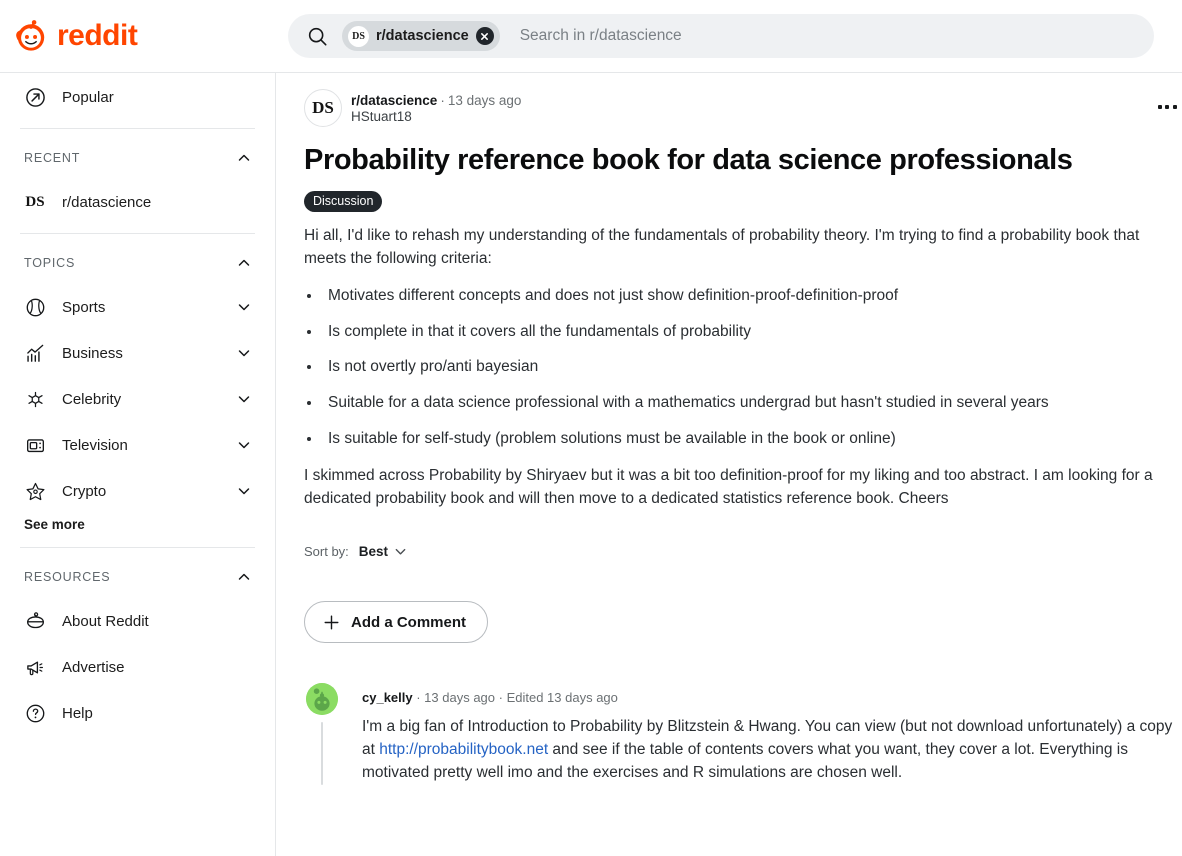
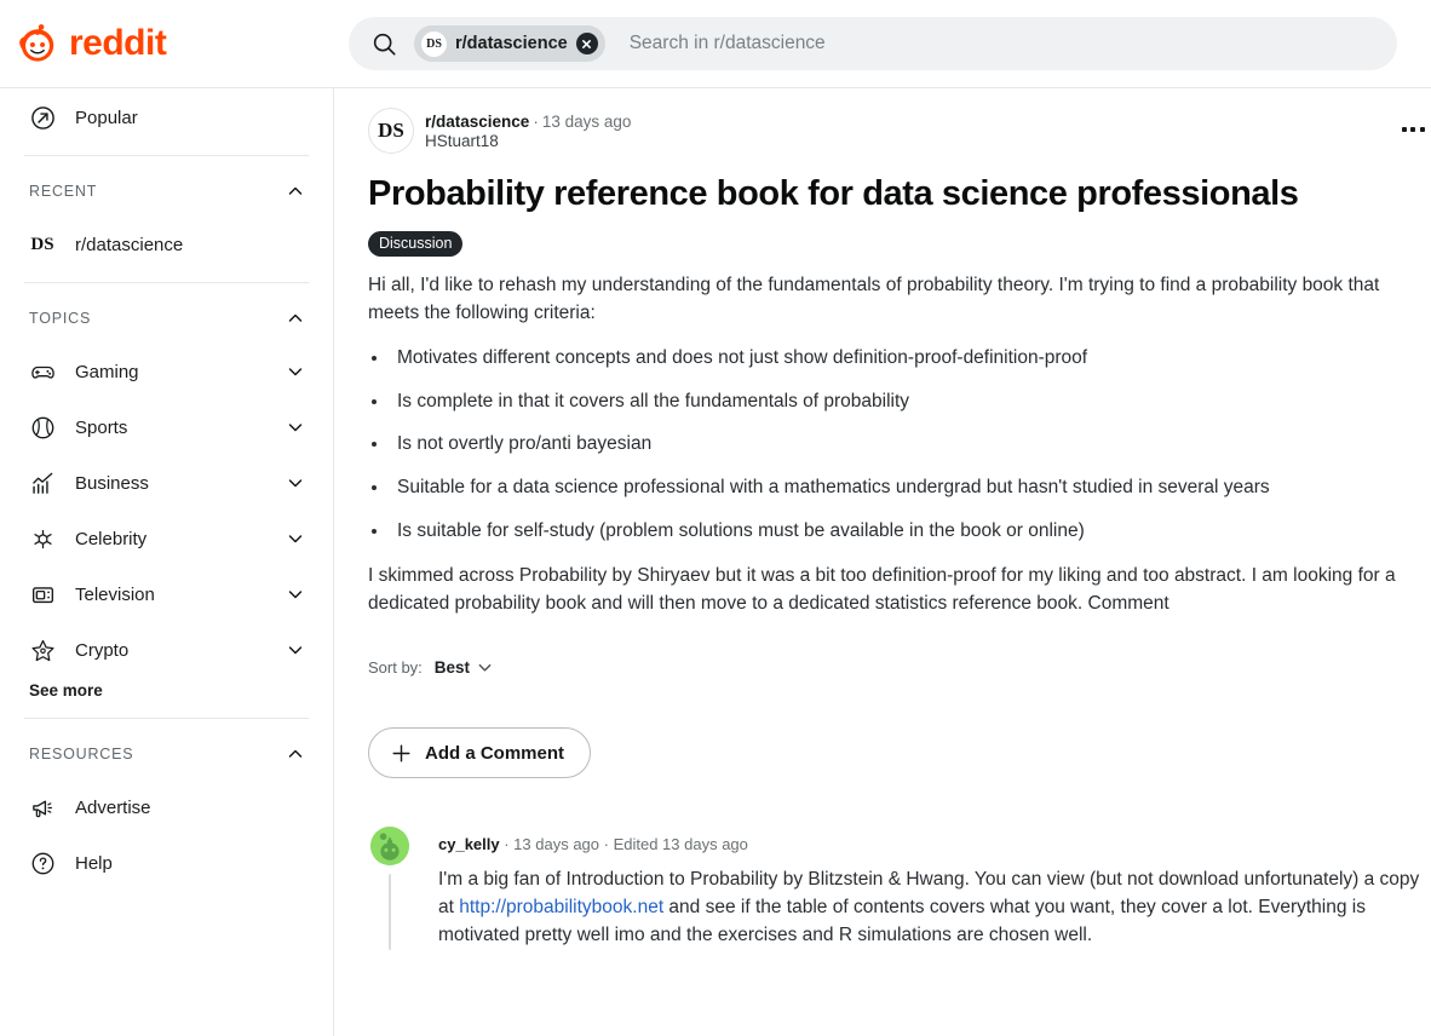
  reddit
  DS
  r/datascience
  Search in r/datascience
  Popular
  RECENT
  DS
  r/datascience
  TOPICS
+ Gaming
  Sports
  Business
  Celebrity
  Television
  Crypto
  See more
  RESOURCES
- About Reddit
  Advertise
  Help
  DS
  r/datascience · 13 days ago
  HStuart18
  Probability reference book for data science professionals
  Discussion
  Hi all, I'd like to rehash my understanding of the fundamentals of probability theory. I'm trying to find a probability book that meets the following criteria:
  Motivates different concepts and does not just show definition-proof-definition-proof
  Is complete in that it covers all the fundamentals of probability
  Is not overtly pro/anti bayesian
  Suitable for a data science professional with a mathematics undergrad but hasn't studied in several years
  Is suitable for self-study (problem solutions must be available in the book or online)
- I skimmed across Probability by Shiryaev but it was a bit too definition-proof for my liking and too abstract. I am looking for a dedicated probability book and will then move to a dedicated statistics reference book. Cheers
+ I skimmed across Probability by Shiryaev but it was a bit too definition-proof for my liking and too abstract. I am looking for a dedicated probability book and will then move to a dedicated statistics reference book. Comment
  Sort by:
  Best
  Add a Comment
  cy_kelly
  ·
  13 days ago
  ·
  Edited 13 days ago
  I'm a big fan of Introduction to Probability by Blitzstein & Hwang. You can view (but not download unfortunately) a copy at http://probabilitybook.net and see if the table of contents covers what you want, they cover a lot. Everything is motivated pretty well imo and the exercises and R simulations are chosen well.
